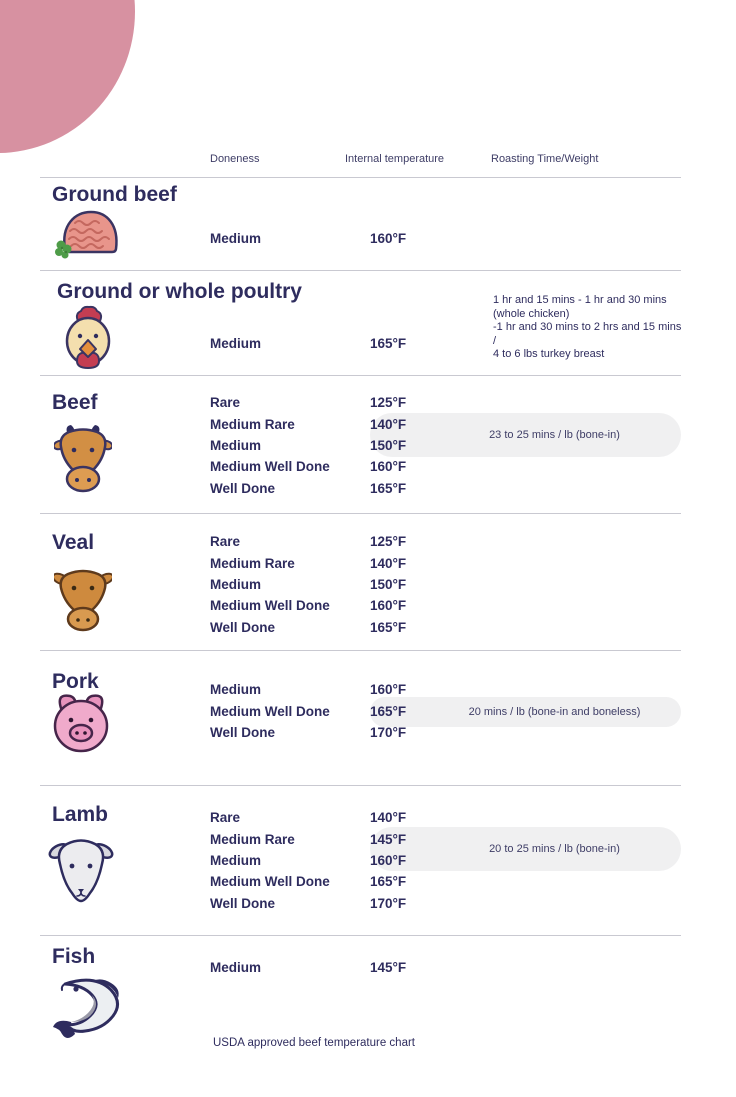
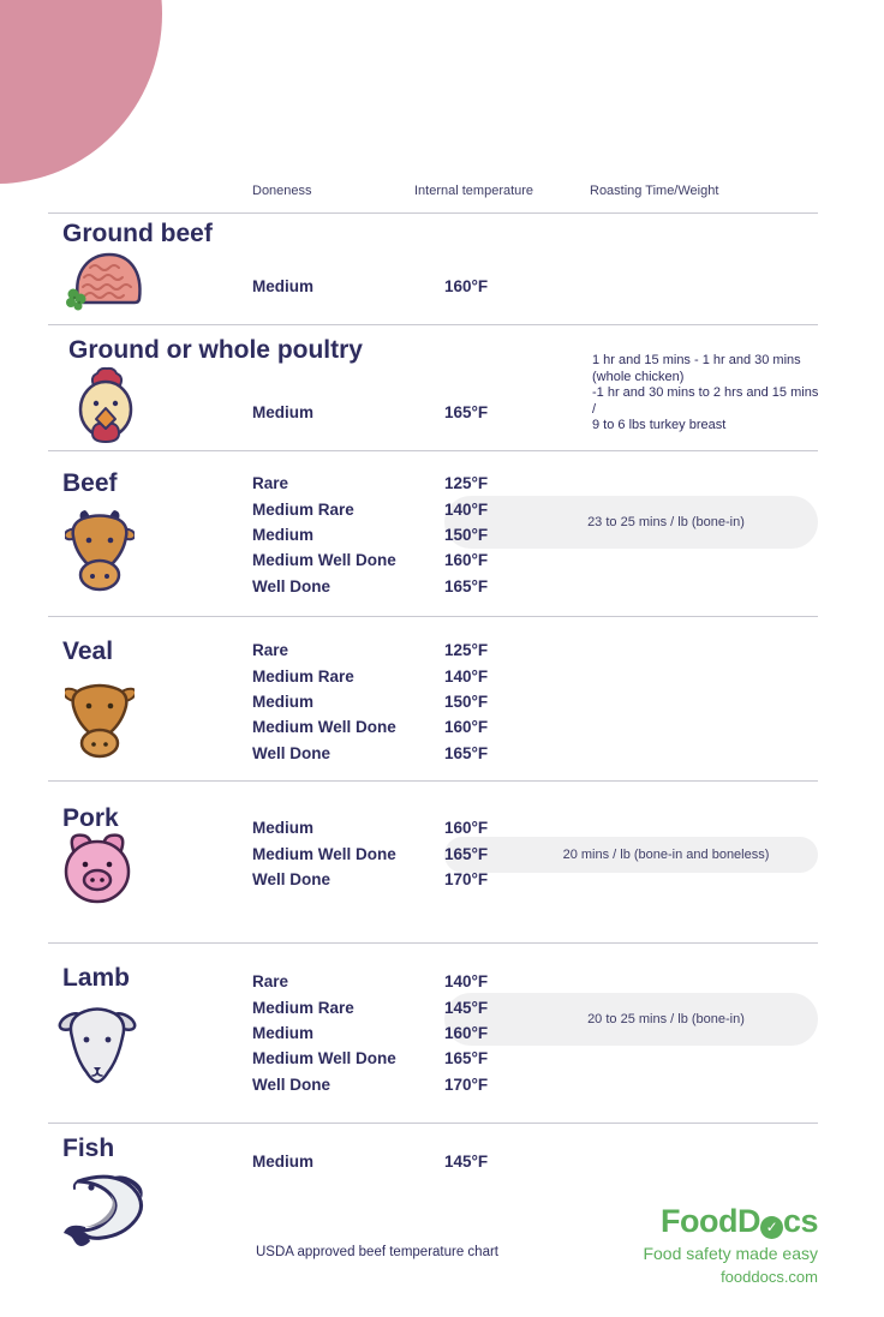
  Doneness
  Internal temperature
  Roasting Time/Weight
  Ground beef
  Medium
  160°F
  Ground or whole poultry
  1 hr and 15 mins - 1 hr and 30 mins
  (whole chicken)
  -1 hr and 30 mins to 2 hrs and 15 mins /
- 4 to 6 lbs turkey breast
+ 9 to 6 lbs turkey breast
  Medium
  165°F
  Beef
  23 to 25 mins / lb (bone-in)
  Rare
  125°F
  Medium Rare
  140°F
  Medium
  150°F
  Medium Well Done
  160°F
  Well Done
  165°F
  Veal
  Rare
  125°F
  Medium Rare
  140°F
  Medium
  150°F
  Medium Well Done
  160°F
  Well Done
  165°F
  Pork
  20 mins / lb (bone-in and boneless)
  Medium
  160°F
  Medium Well Done
  165°F
  Well Done
  170°F
  Lamb
  20 to 25 mins / lb (bone-in)
  Rare
  140°F
  Medium Rare
  145°F
  Medium
  160°F
  Medium Well Done
  165°F
  Well Done
  170°F
  Fish
  Medium
  145°F
  USDA approved beef temperature chart
+ FoodD ✓ cs
+ Food safety made easy
+ fooddocs.com
